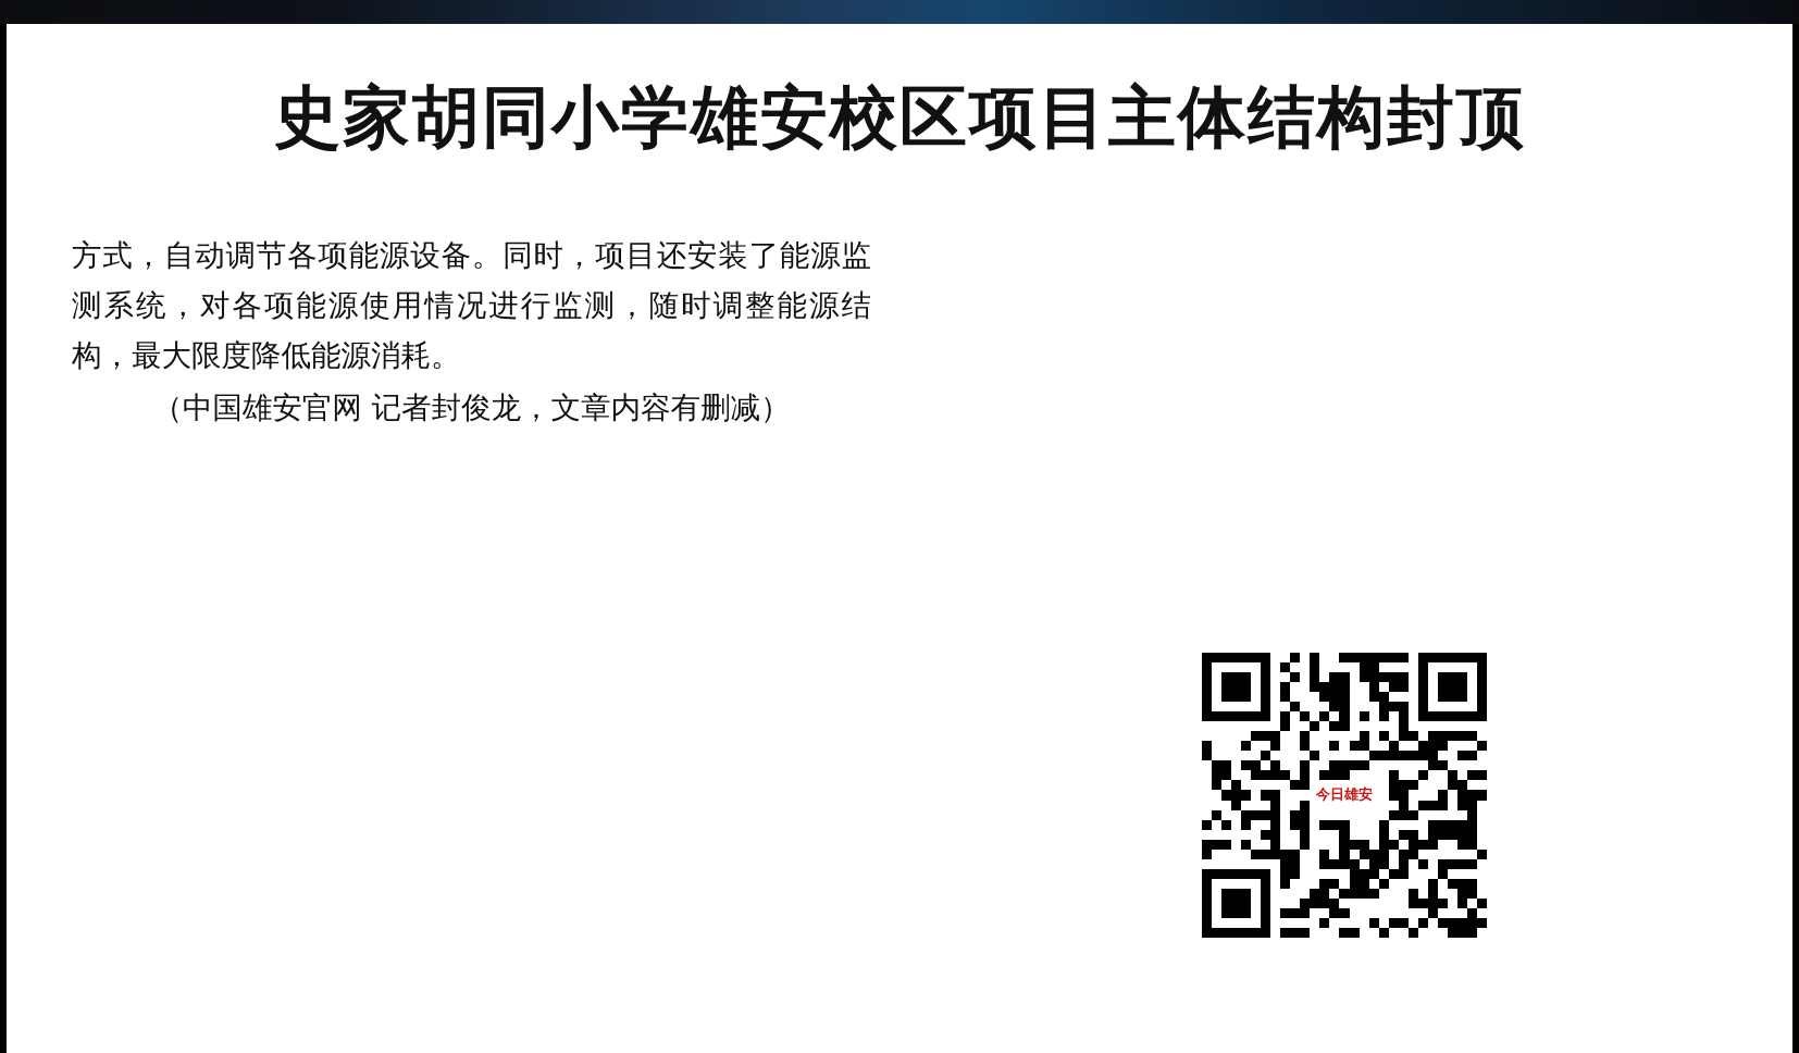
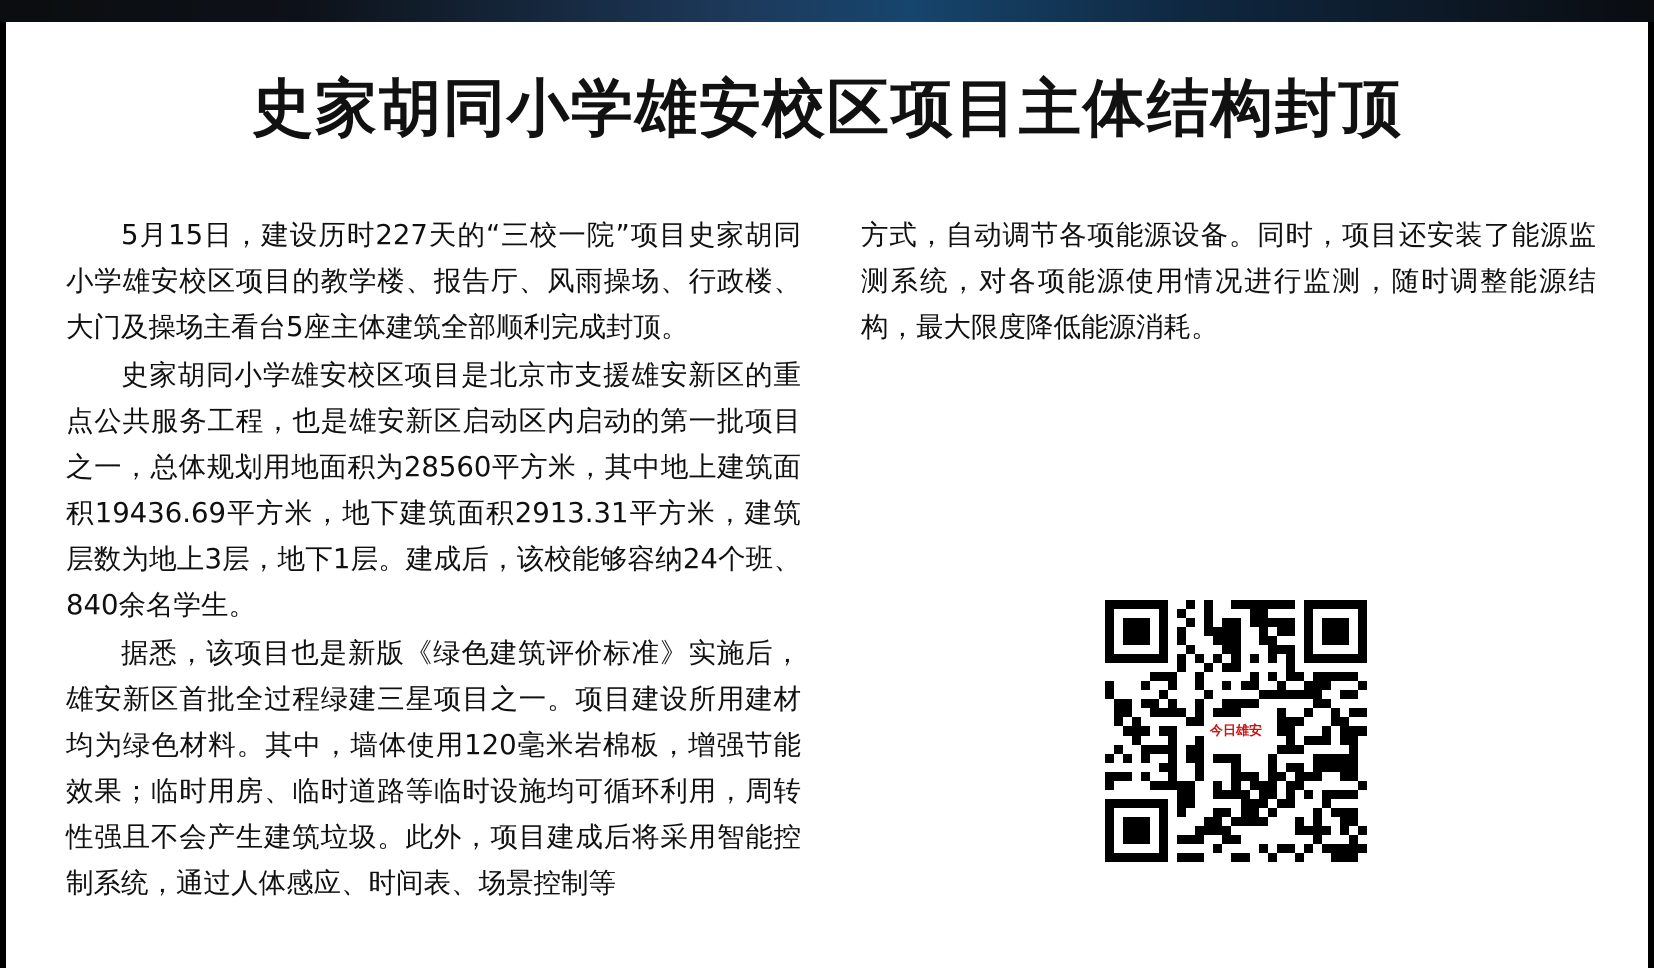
  史家胡同小学雄安校区项目主体结构封顶
+ 5月15日，建设历时227天的“三校一院”项目史家胡同小学雄安校区项目的教学楼、报告厅、风雨操场、行政楼、大门及操场主看台5座主体建筑全部顺利完成封顶。
+ 史家胡同小学雄安校区项目是北京市支援雄安新区的重点公共服务工程，也是雄安新区启动区内启动的第一批项目之一，总体规划用地面积为28560平方米，其中地上建筑面积19436.69平方米，地下建筑面积2913.31平方米，建筑层数为地上3层，地下1层。建成后，该校能够容纳24个班、840余名学生。
+ 据悉，该项目也是新版《绿色建筑评价标准》实施后，雄安新区首批全过程绿建三星项目之一。项目建设所用建材均为绿色材料。其中，墙体使用120毫米岩棉板，增强节能效果；临时用房、临时道路等临时设施均可循环利用，周转性强且不会产生建筑垃圾。此外，项目建成后将采用智能控制系统，通过人体感应、时间表、场景控制等
  方式，自动调节各项能源设备。同时，项目还安装了能源监测系统，对各项能源使用情况进行监测，随时调整能源结构，最大限度降低能源消耗。
- （中国雄安官网 记者封俊龙，文章内容有删减）
  今日雄安
